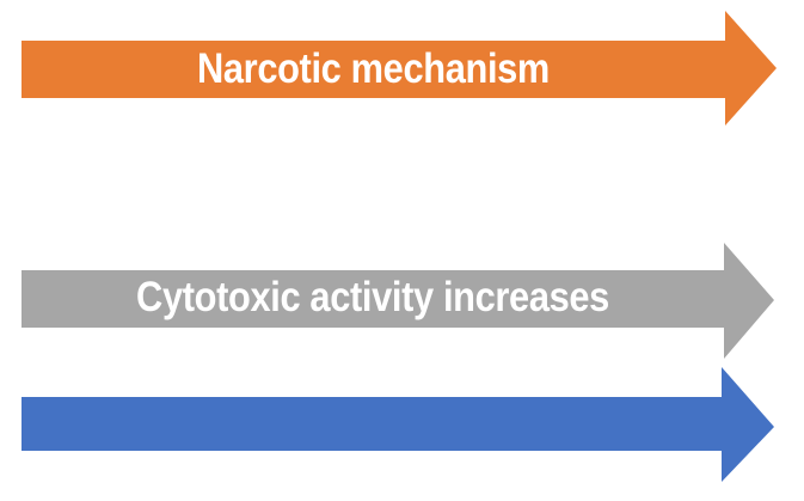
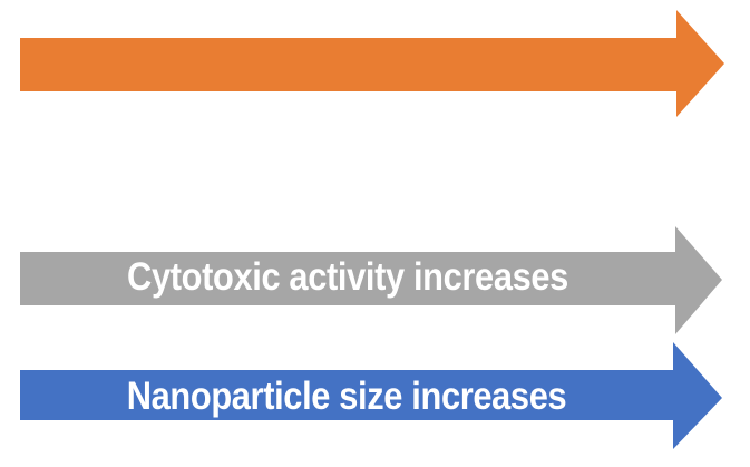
- Narcotic mechanism
  Cytotoxic activity increases
+ Nanoparticle size increases
